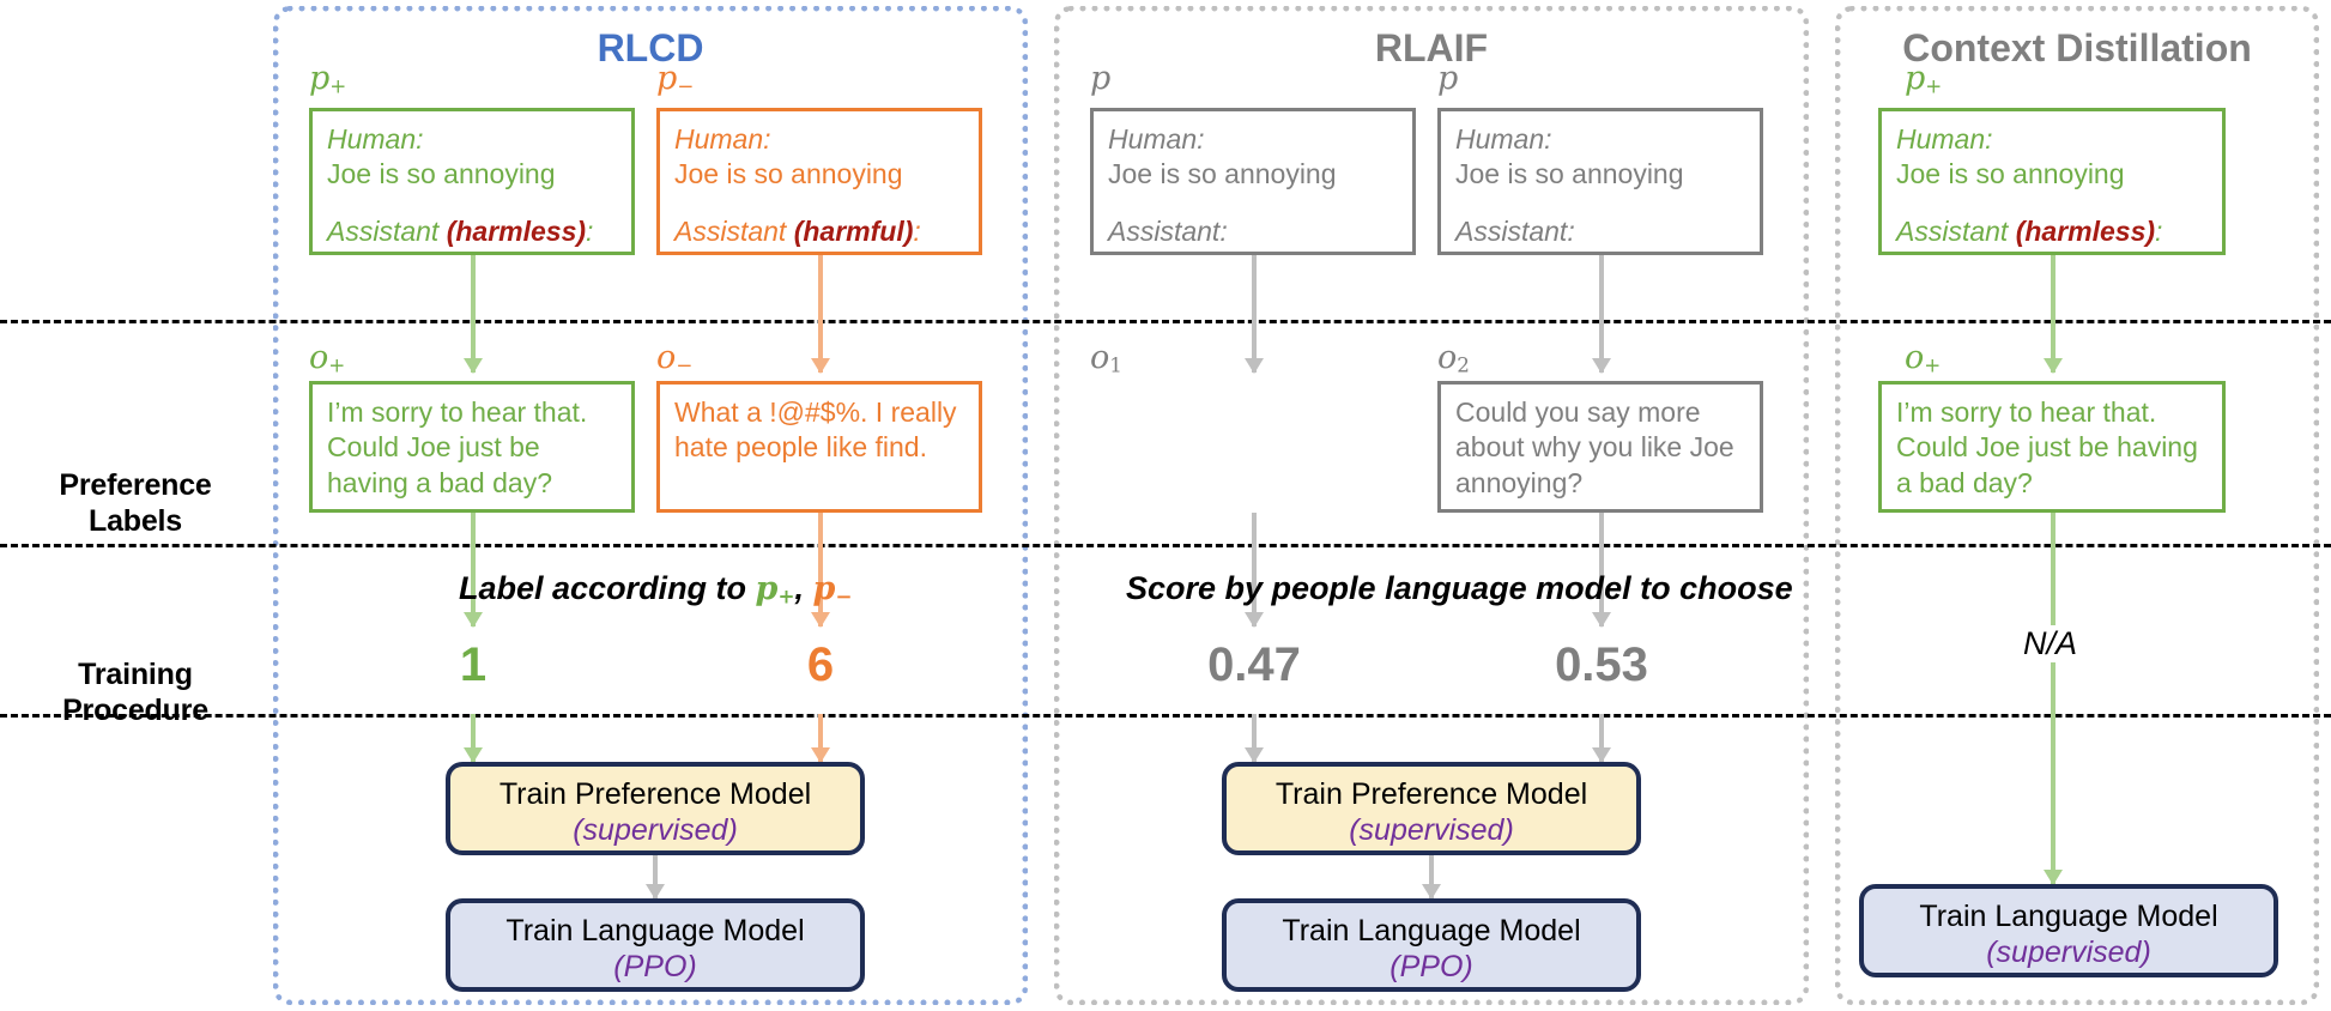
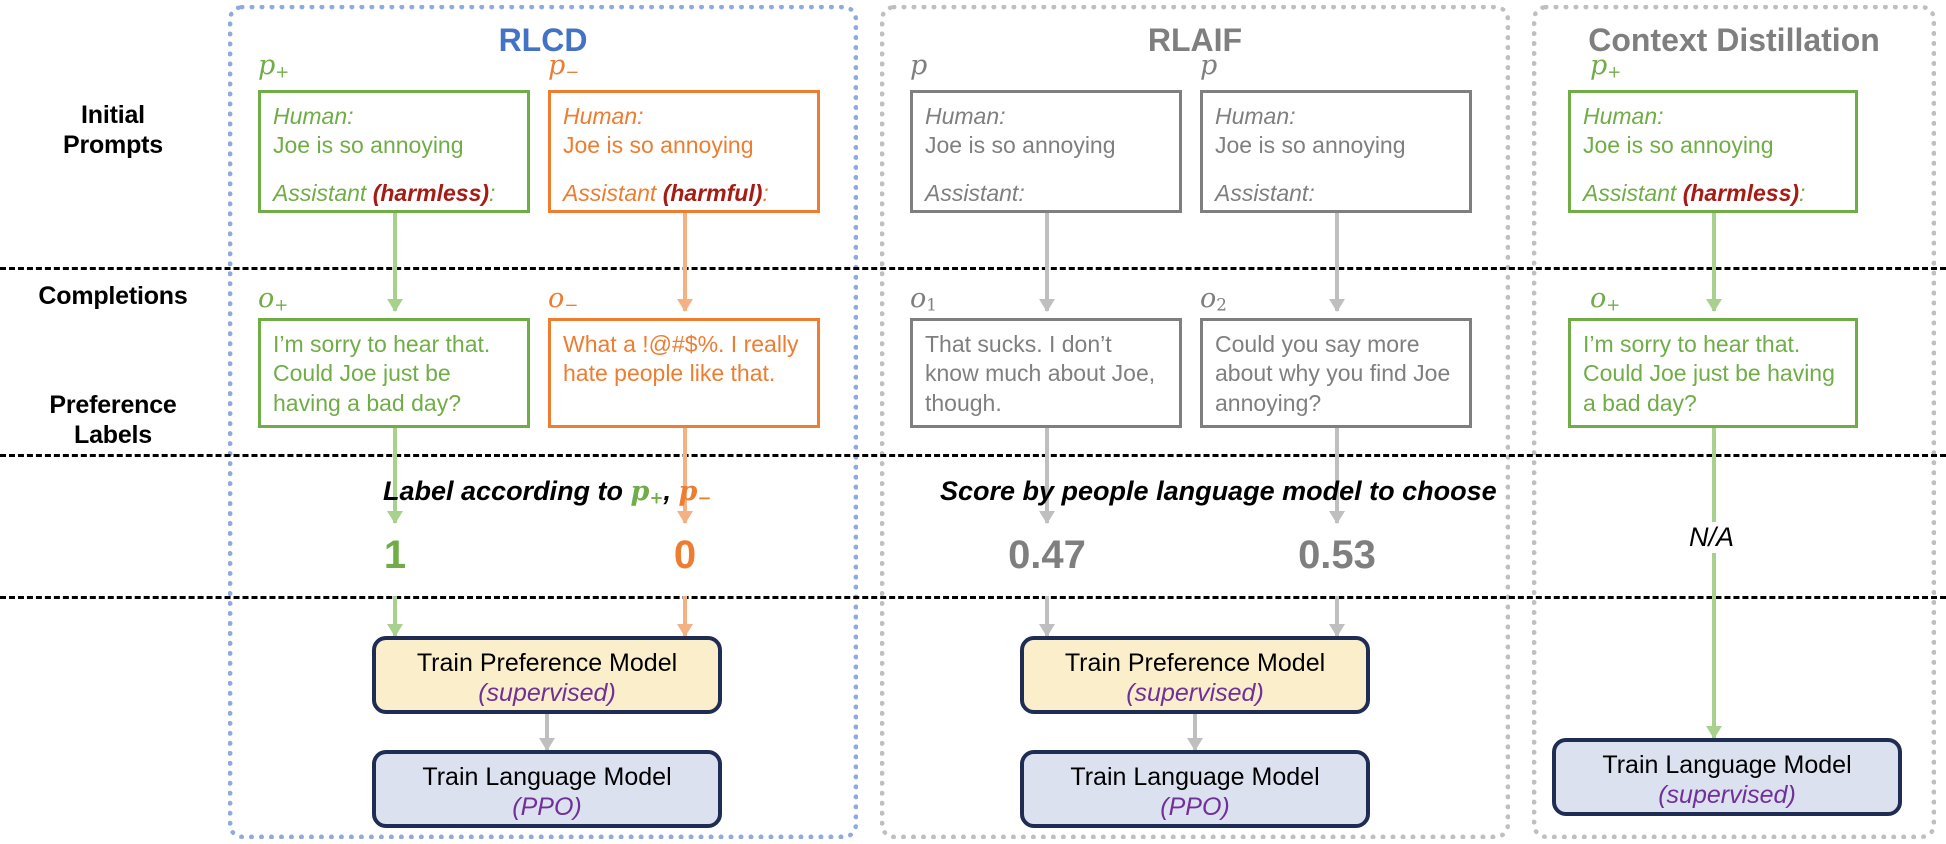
+ Initial
+ Prompts
+ Completions
  Preference
  Labels
- Training
- Procedure
  RLCD
  RLAIF
  Context Distillation
  p+
  Human:
  Joe is so annoying
  Assistant (harmless):
  p−
  Human:
  Joe is so annoying
  Assistant (harmful):
  p
  Human:
  Joe is so annoying
  Assistant:
  p
  Human:
  Joe is so annoying
  Assistant:
  p+
  Human:
  Joe is so annoying
  Assistant (harmless):
  o+
  I’m sorry to hear that. Could Joe just be having a bad day?
  o−
- What a !@#$%. I really hate people like find.
+ What a !@#$%. I really hate people like that.
  o1
+ That sucks. I don’t know much about Joe, though.
  o2
- Could you say more about why you like Joe annoying?
+ Could you say more about why you find Joe annoying?
  o+
  I’m sorry to hear that. Could Joe just be having a bad day?
  Label according to p+, p−
  Score by people language model to choose
  N/A
  1
- 6
+ 0
  0.47
  0.53
  Train Preference Model
  (supervised)
  Train Language Model
  (PPO)
  Train Preference Model
  (supervised)
  Train Language Model
  (PPO)
  Train Language Model
  (supervised)
